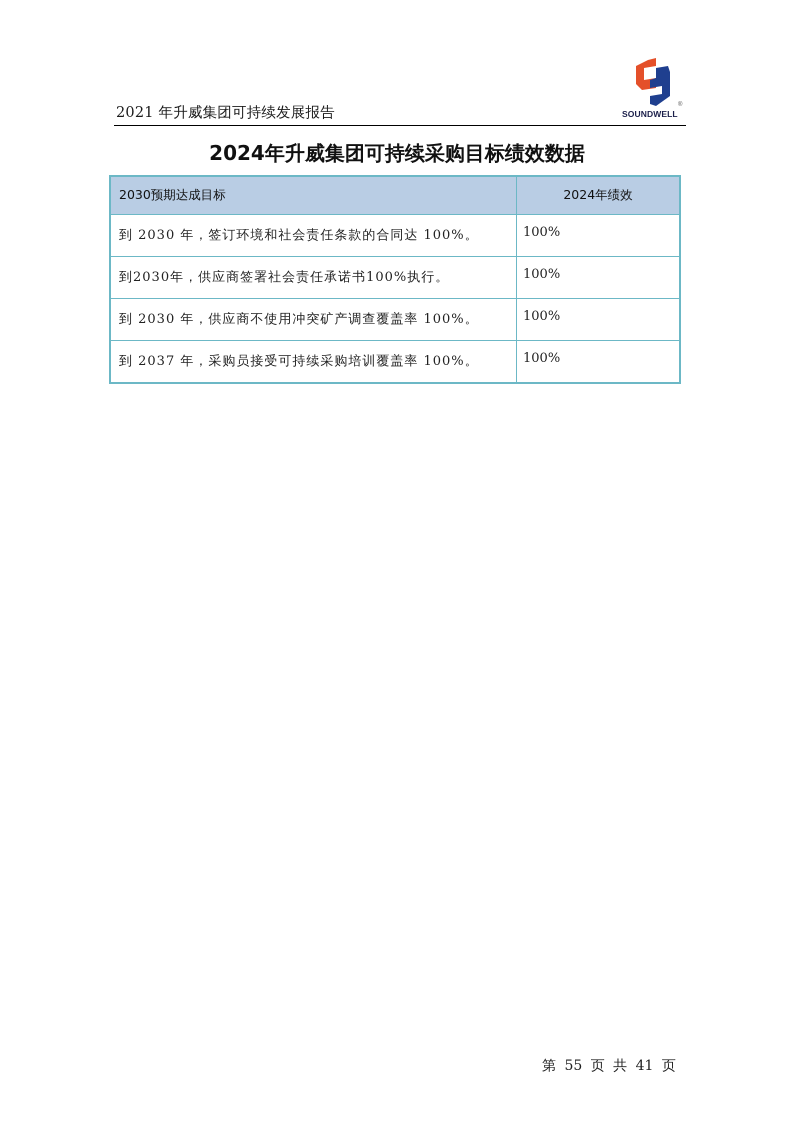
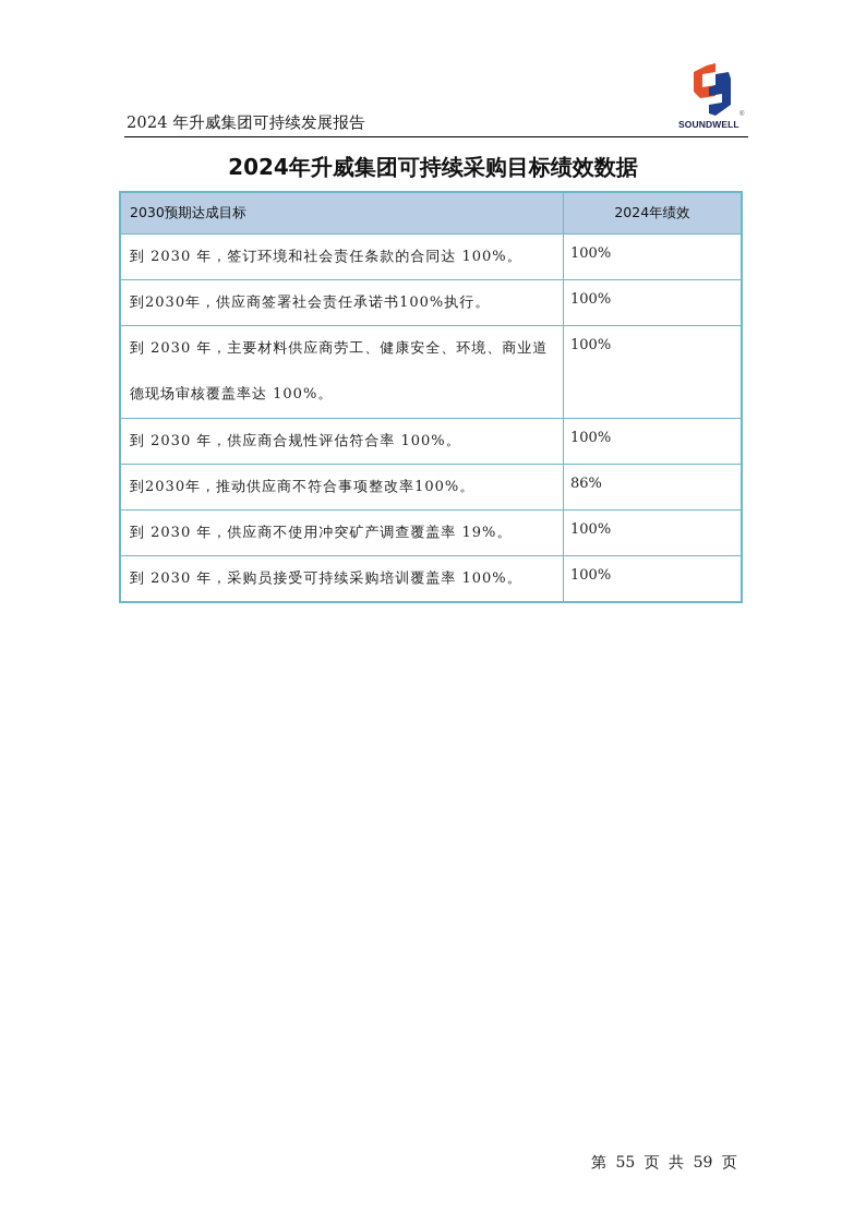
- 2021 年升威集团可持续发展报告
+ 2024 年升威集团可持续发展报告
  SOUNDWELL
  2024年升威集团可持续采购目标绩效数据
  2030预期达成目标	2024年绩效
  到 2030 年，签订环境和社会责任条款的合同达 100%。	100%
  到2030年，供应商签署社会责任承诺书100%执行。	100%
+ 到 2030 年，主要材料供应商劳工、健康安全、环境、商业道德现场审核覆盖率达 100%。	100%
+ 到 2030 年，供应商合规性评估符合率 100%。	100%
+ 到2030年，推动供应商不符合事项整改率100%。	86%
- 到 2030 年，供应商不使用冲突矿产调查覆盖率 100%。	100%
+ 到 2030 年，供应商不使用冲突矿产调查覆盖率 19%。	100%
- 到 2037 年，采购员接受可持续采购培训覆盖率 100%。	100%
+ 到 2030 年，采购员接受可持续采购培训覆盖率 100%。	100%
- 第 55 页 共 41 页
+ 第 55 页 共 59 页
